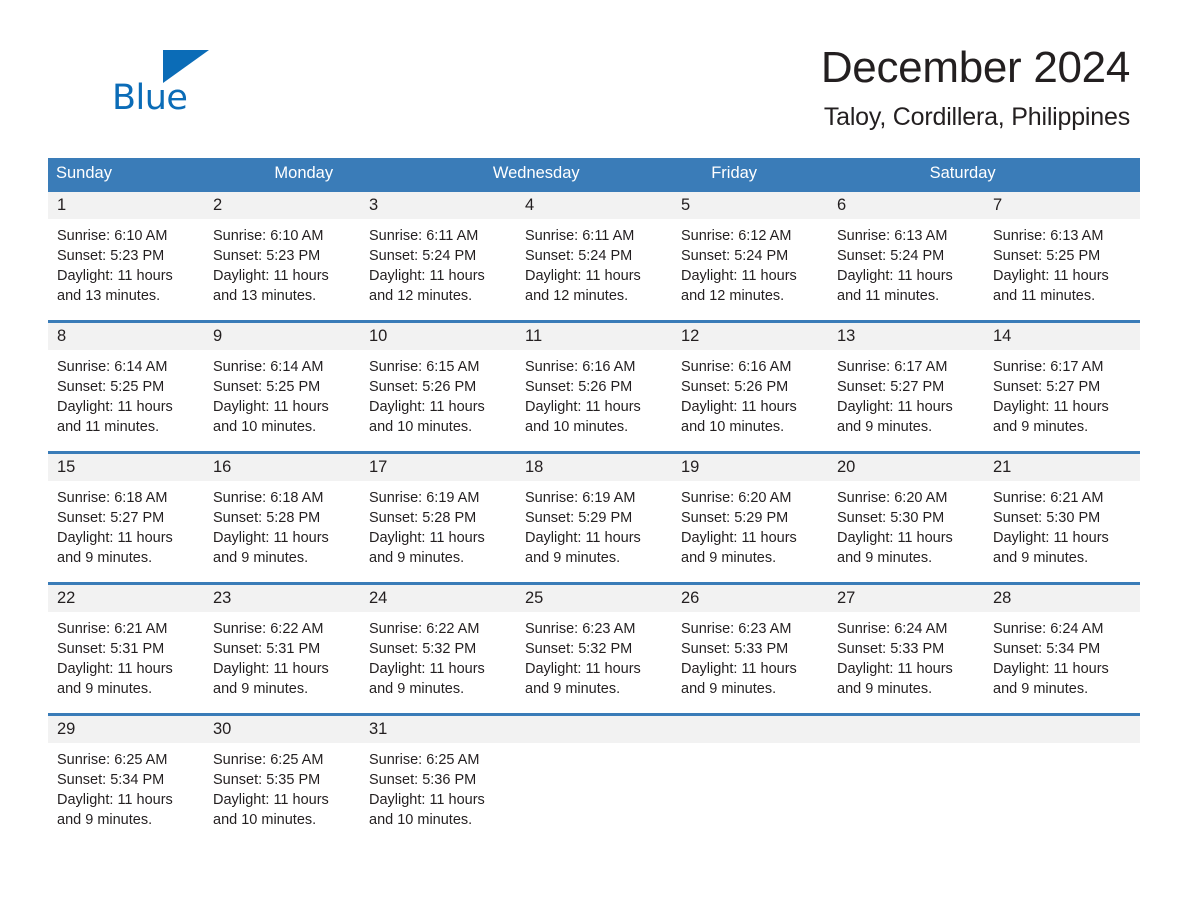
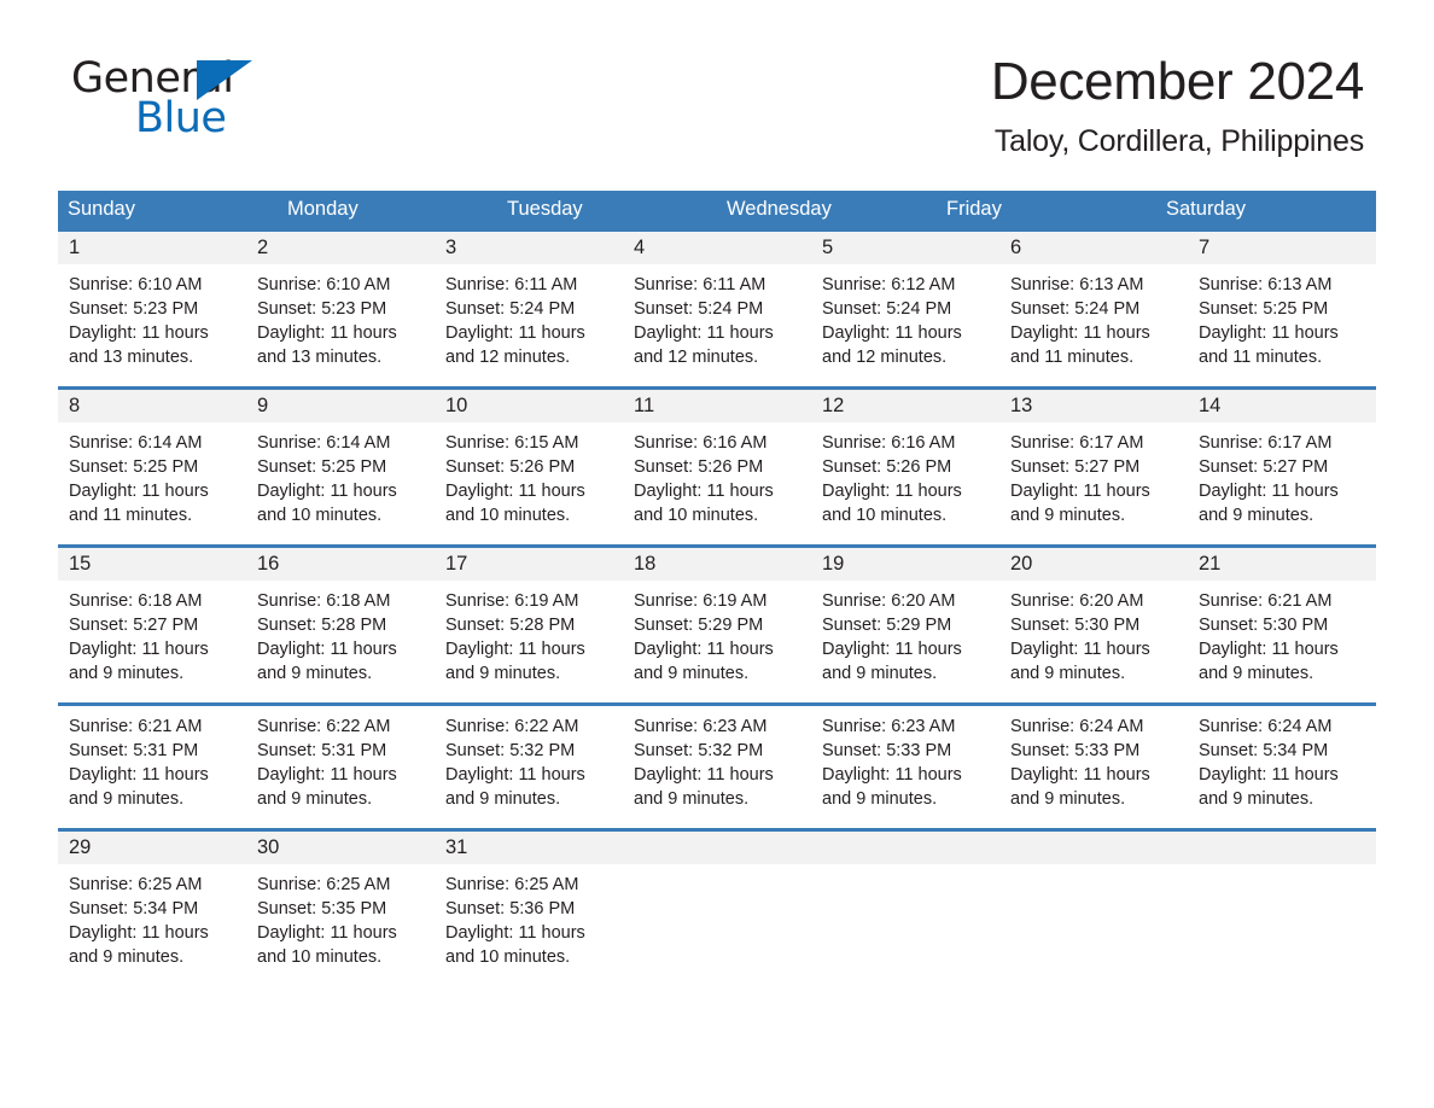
+ General
  Blue
  December 2024
  Taloy, Cordillera, Philippines
  Sunday
  Monday
+ Tuesday
  Wednesday
  Friday
  Saturday
  1
  2
  3
  4
  5
  6
  7
  Sunrise: 6:10 AM
  Sunset: 5:23 PM
  Daylight: 11 hours
  and 13 minutes.
  Sunrise: 6:10 AM
  Sunset: 5:23 PM
  Daylight: 11 hours
  and 13 minutes.
  Sunrise: 6:11 AM
  Sunset: 5:24 PM
  Daylight: 11 hours
  and 12 minutes.
  Sunrise: 6:11 AM
  Sunset: 5:24 PM
  Daylight: 11 hours
  and 12 minutes.
  Sunrise: 6:12 AM
  Sunset: 5:24 PM
  Daylight: 11 hours
  and 12 minutes.
  Sunrise: 6:13 AM
  Sunset: 5:24 PM
  Daylight: 11 hours
  and 11 minutes.
  Sunrise: 6:13 AM
  Sunset: 5:25 PM
  Daylight: 11 hours
  and 11 minutes.
  8
  9
  10
  11
  12
  13
  14
  Sunrise: 6:14 AM
  Sunset: 5:25 PM
  Daylight: 11 hours
  and 11 minutes.
  Sunrise: 6:14 AM
  Sunset: 5:25 PM
  Daylight: 11 hours
  and 10 minutes.
  Sunrise: 6:15 AM
  Sunset: 5:26 PM
  Daylight: 11 hours
  and 10 minutes.
  Sunrise: 6:16 AM
  Sunset: 5:26 PM
  Daylight: 11 hours
  and 10 minutes.
  Sunrise: 6:16 AM
  Sunset: 5:26 PM
  Daylight: 11 hours
  and 10 minutes.
  Sunrise: 6:17 AM
  Sunset: 5:27 PM
  Daylight: 11 hours
  and 9 minutes.
  Sunrise: 6:17 AM
  Sunset: 5:27 PM
  Daylight: 11 hours
  and 9 minutes.
  15
  16
  17
  18
  19
  20
  21
  Sunrise: 6:18 AM
  Sunset: 5:27 PM
  Daylight: 11 hours
  and 9 minutes.
  Sunrise: 6:18 AM
  Sunset: 5:28 PM
  Daylight: 11 hours
  and 9 minutes.
  Sunrise: 6:19 AM
  Sunset: 5:28 PM
  Daylight: 11 hours
  and 9 minutes.
  Sunrise: 6:19 AM
  Sunset: 5:29 PM
  Daylight: 11 hours
  and 9 minutes.
  Sunrise: 6:20 AM
  Sunset: 5:29 PM
  Daylight: 11 hours
  and 9 minutes.
  Sunrise: 6:20 AM
  Sunset: 5:30 PM
  Daylight: 11 hours
  and 9 minutes.
  Sunrise: 6:21 AM
  Sunset: 5:30 PM
  Daylight: 11 hours
  and 9 minutes.
- 22
- 23
- 24
- 25
- 26
- 27
- 28
  Sunrise: 6:21 AM
  Sunset: 5:31 PM
  Daylight: 11 hours
  and 9 minutes.
  Sunrise: 6:22 AM
  Sunset: 5:31 PM
  Daylight: 11 hours
  and 9 minutes.
  Sunrise: 6:22 AM
  Sunset: 5:32 PM
  Daylight: 11 hours
  and 9 minutes.
  Sunrise: 6:23 AM
  Sunset: 5:32 PM
  Daylight: 11 hours
  and 9 minutes.
  Sunrise: 6:23 AM
  Sunset: 5:33 PM
  Daylight: 11 hours
  and 9 minutes.
  Sunrise: 6:24 AM
  Sunset: 5:33 PM
  Daylight: 11 hours
  and 9 minutes.
  Sunrise: 6:24 AM
  Sunset: 5:34 PM
  Daylight: 11 hours
  and 9 minutes.
  29
  30
  31
  Sunrise: 6:25 AM
  Sunset: 5:34 PM
  Daylight: 11 hours
  and 9 minutes.
  Sunrise: 6:25 AM
  Sunset: 5:35 PM
  Daylight: 11 hours
  and 10 minutes.
  Sunrise: 6:25 AM
  Sunset: 5:36 PM
  Daylight: 11 hours
  and 10 minutes.
